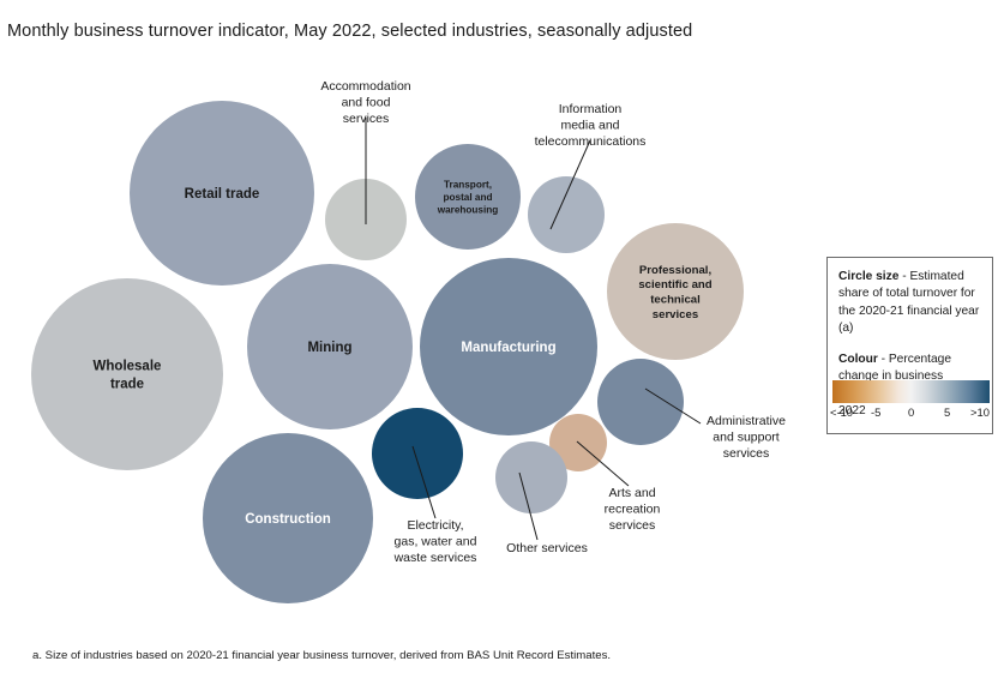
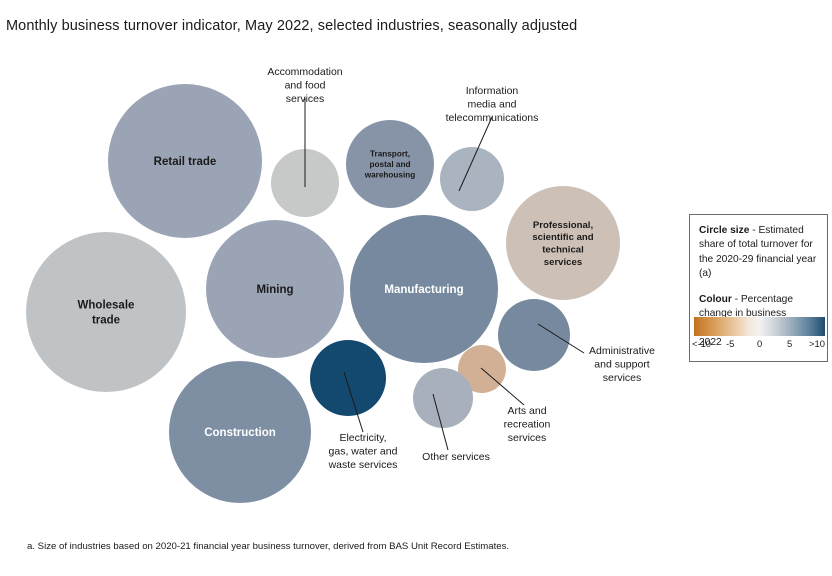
  Monthly business turnover indicator, May 2022, selected industries, seasonally adjusted
  Retail trade
  Wholesale trade
  Mining
  Manufacturing
  Construction
  Professional, scientific and technical services
  Transport, postal and warehousing
  Accommodation and food services
  Information media and telecommunications
  Administrative and support services
  Arts and recreation services
  Electricity, gas, water and waste services
  Other services
- Circle size - Estimated share of total turnover for the 2020-21 financial year (a)
+ Circle size - Estimated share of total turnover for the 2020-29 financial year (a)
  <-10
  -5
  0
  5
  >10
  a. Size of industries based on 2020-21 financial year business turnover, derived from BAS Unit Record Estimates.
